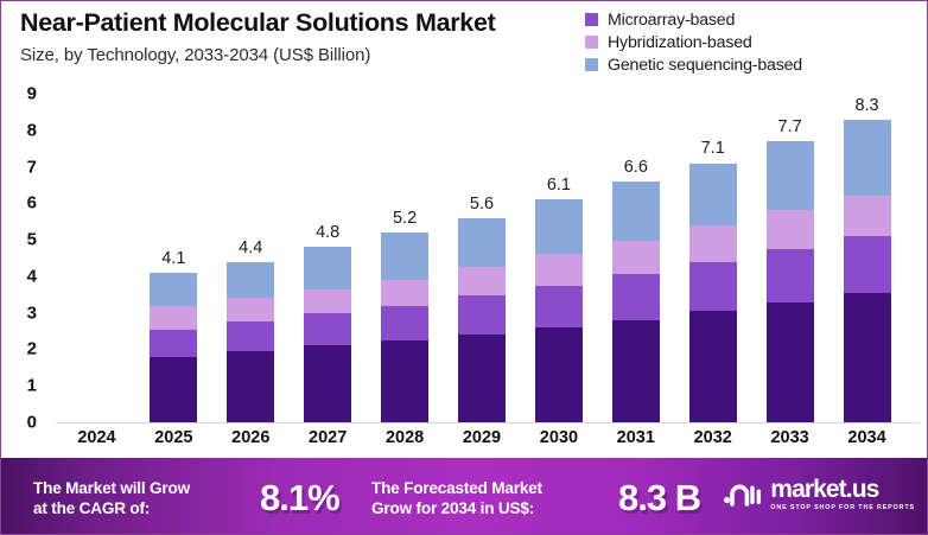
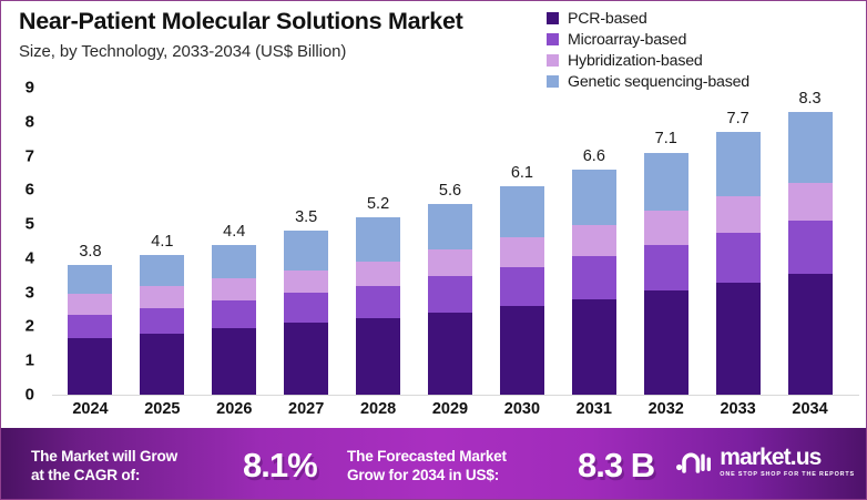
  Near-Patient Molecular Solutions Market
  Size, by Technology, 2033-2034 (US$ Billion)
+ PCR-based
  Microarray-based
  Hybridization-based
  Genetic sequencing-based
  0
  1
  2
  3
  4
  5
  6
  7
  8
  9
+ 3.8
  4.1
  4.4
- 4.8
+ 3.5
  5.2
  5.6
  6.1
  6.6
  7.1
  7.7
  8.3
  2024
  2025
  2026
  2027
  2028
  2029
  2030
  2031
  2032
  2033
  2034
  The Market will Grow
  at the CAGR of:
  8.1%
  The Forecasted Market
  Grow for 2034 in US$:
  8.3 B
  market.us
